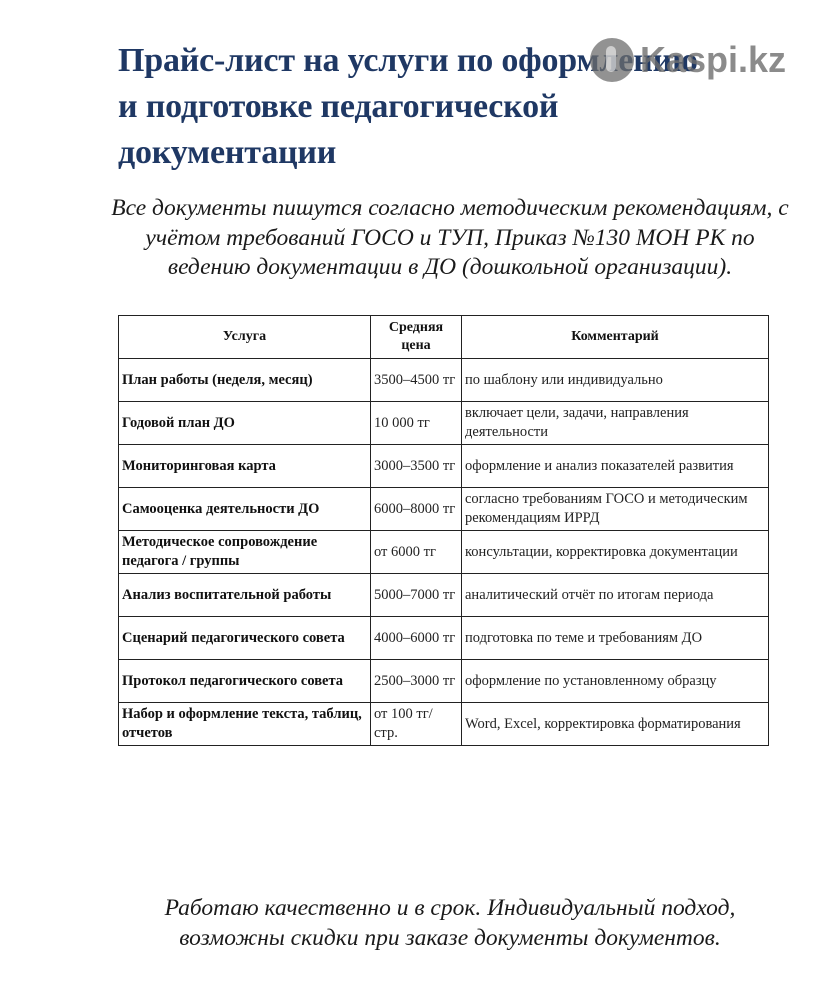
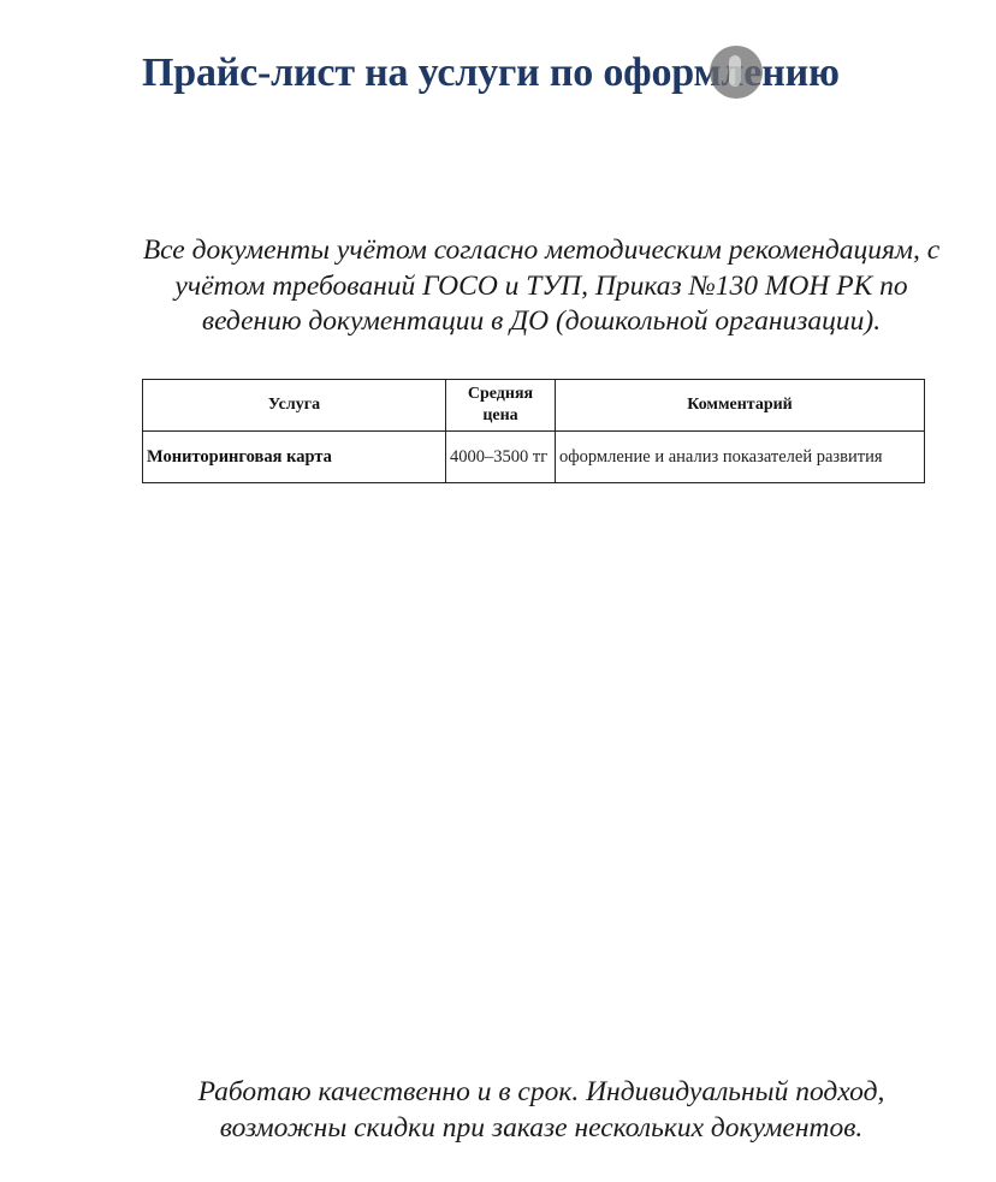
  Прайс-лист на услуги по оформлению
- и подготовке педагогической
- документации
- Kaspi.kz
- Все документы пишутся согласно методическим рекомендациям, с учётом требований ГОСО и ТУП, Приказ №130 МОН РК по ведению документации в ДО (дошкольной организации).
+ Все документы учётом согласно методическим рекомендациям, с учётом требований ГОСО и ТУП, Приказ №130 МОН РК по ведению документации в ДО (дошкольной организации).
  Услуга	Средняя цена	Комментарий
- План работы (неделя, месяц)	3500–4500 тг	по шаблону или индивидуально
- Годовой план ДО	10 000 тг	включает цели, задачи, направления деятельности
- Мониторинговая карта	3000–3500 тг	оформление и анализ показателей развития
+ Мониторинговая карта	4000–3500 тг	оформление и анализ показателей развития
- Самооценка деятельности ДО	6000–8000 тг	согласно требованиям ГОСО и методическим рекомендациям ИРРД
- Методическое сопровождение педагога / группы	от 6000 тг	консультации, корректировка документации
- Анализ воспитательной работы	5000–7000 тг	аналитический отчёт по итогам периода
- Сценарий педагогического совета	4000–6000 тг	подготовка по теме и требованиям ДО
- Протокол педагогического совета	2500–3000 тг	оформление по установленному образцу
- Набор и оформление текста, таблиц, отчетов	от 100 тг/ стр.	Word, Excel, корректировка форматирования
- Работаю качественно и в срок. Индивидуальный подход, возможны скидки при заказе документы документов.
+ Работаю качественно и в срок. Индивидуальный подход, возможны скидки при заказе нескольких документов.
